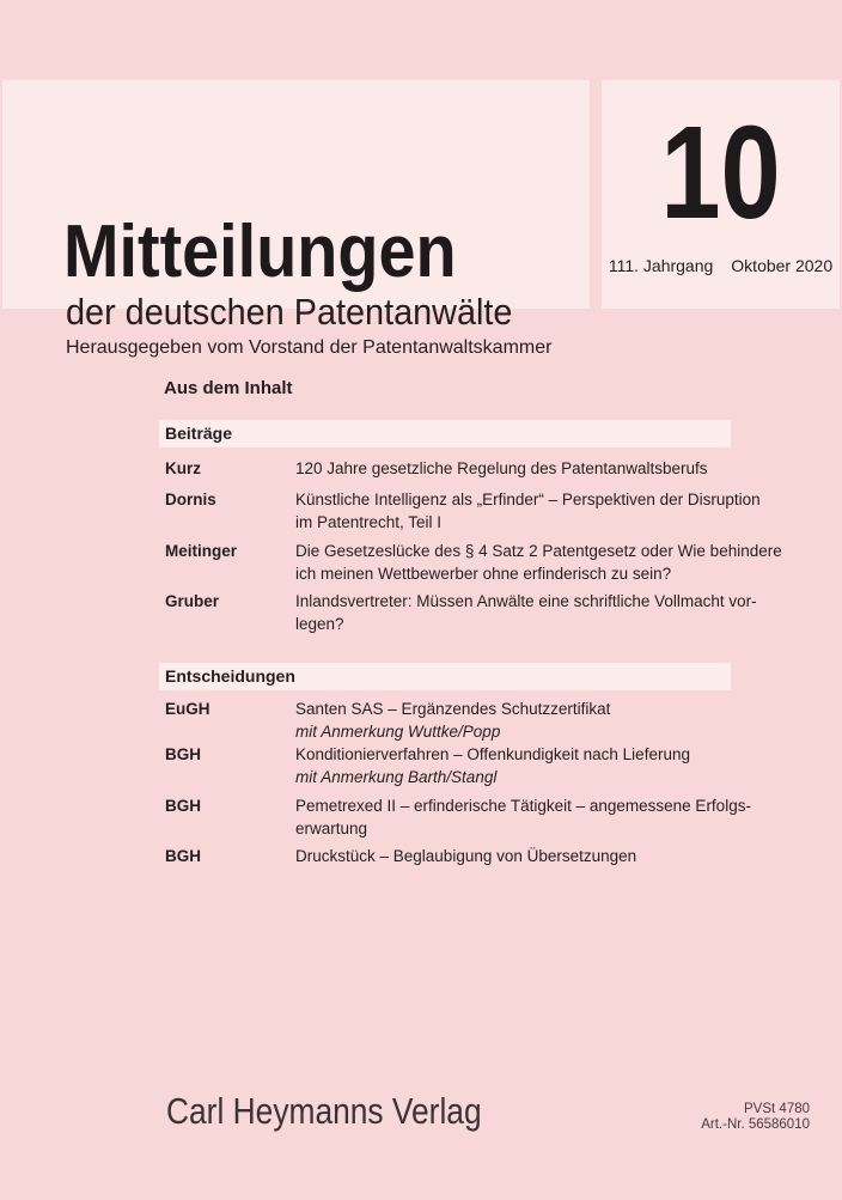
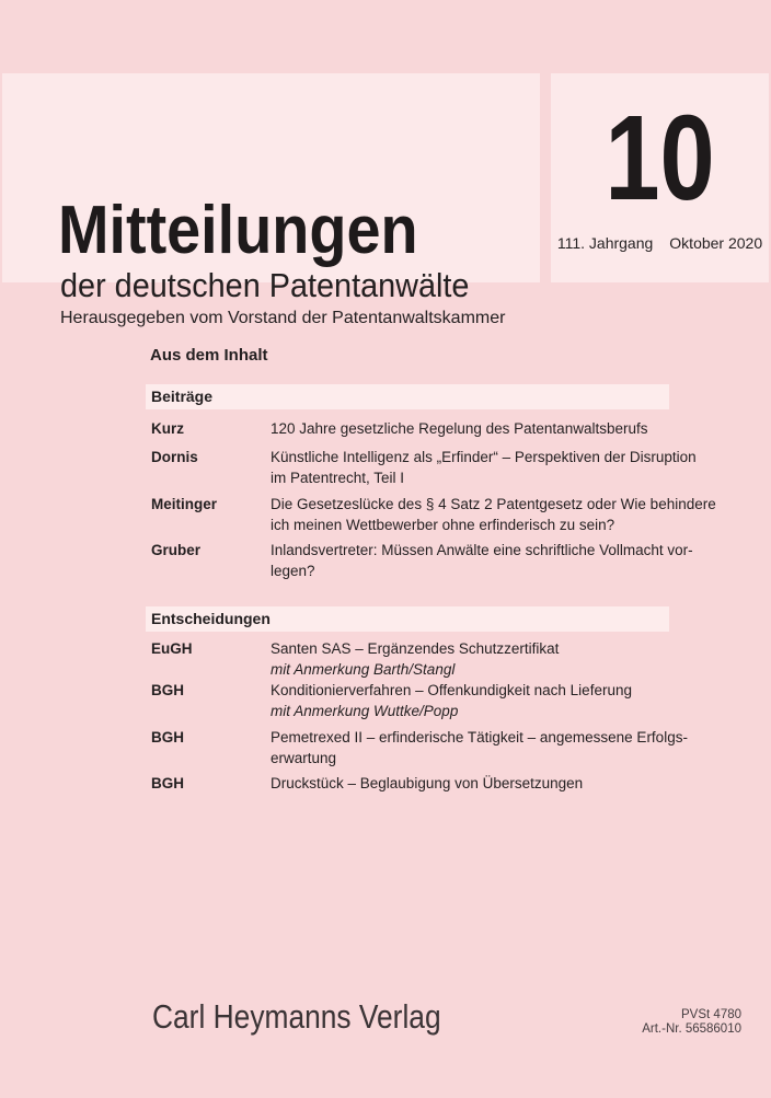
  Mitteilungen
  der deutschen Patentanwälte
  Herausgegeben vom Vorstand der Patentanwaltskammer
  10
  111. Jahrgang
  Oktober 2020
  Aus dem Inhalt
  Beiträge
  Kurz
  120 Jahre gesetzliche Regelung des Patentanwaltsberufs
  Dornis
  Künstliche Intelligenz als „Erfinder“ – Perspektiven der Disruption
  im Patentrecht, Teil I
  Meitinger
  Die Gesetzeslücke des § 4 Satz 2 Patentgesetz oder Wie behindere
  ich meinen Wettbewerber ohne erfinderisch zu sein?
  Gruber
  Inlandsvertreter: Müssen Anwälte eine schriftliche Vollmacht vor-
  legen?
  Entscheidungen
  EuGH
  Santen SAS – Ergänzendes Schutzzertifikat
- mit Anmerkung Wuttke/Popp
+ mit Anmerkung Barth/Stangl
  BGH
  Konditionierverfahren – Offenkundigkeit nach Lieferung
- mit Anmerkung Barth/Stangl
+ mit Anmerkung Wuttke/Popp
  BGH
  Pemetrexed II – erfinderische Tätigkeit – angemessene Erfolgs-
  erwartung
  BGH
  Druckstück – Beglaubigung von Übersetzungen
  Carl Heymanns Verlag
  PVSt 4780
  Art.-Nr. 56586010
